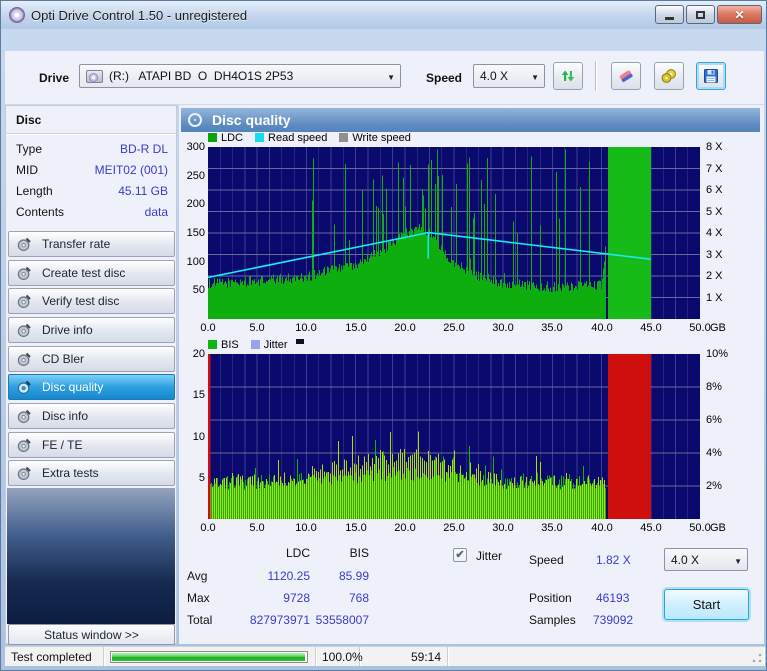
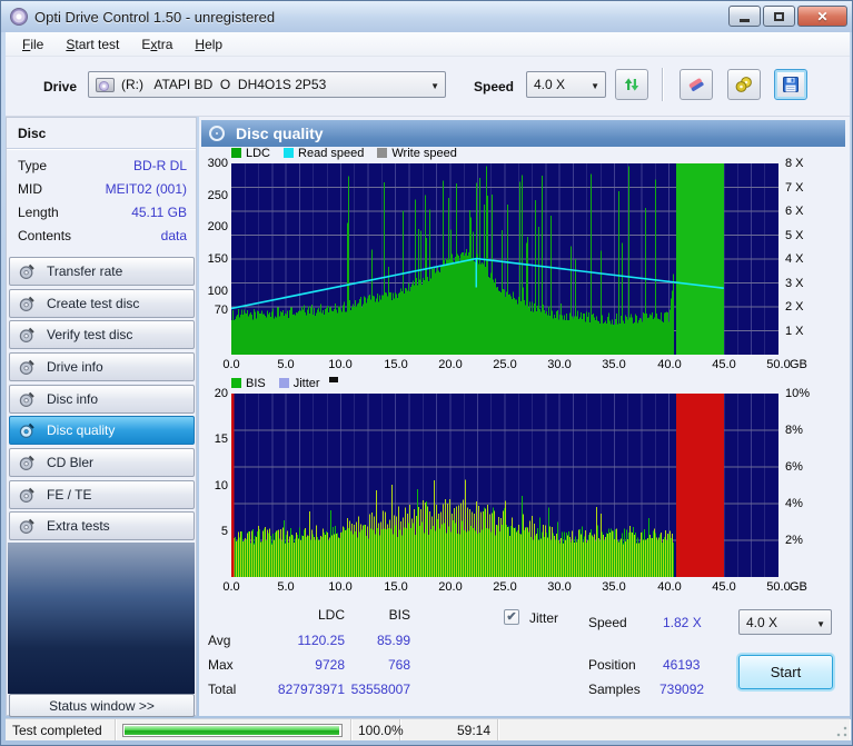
  Opti Drive Control 1.50 - unregistered
  ✕
+ File
+ Start test
+ Extra
+ Help
  Drive
  (R:) ATAPI BD O DH4O1S 2P53
  ▼
  Speed
  4.0 X
  ▼
  Disc
  Type
  BD-R DL
  MID
  MEIT02 (001)
  Length
  45.11 GB
  Contents
  data
  Transfer rate
  Create test disc
  Verify test disc
  Drive info
- CD Bler
+ Disc info
  Disc quality
- Disc info
+ CD Bler
  FE / TE
  Extra tests
  Status window >>
  Disc quality
  LDC
  BIS
  Avg
  1120.25
  85.99
  Max
  9728
  768
  Total
  827973971
  53558007
  ✔
  Jitter
  Speed
  1.82 X
  4.0 X
  ▼
  Position
  46193
  Samples
  739092
  Start
  LDC
  Read speed
  Write speed
  300
  250
  200
  150
  100
- 50
+ 70
  8 X
  7 X
  6 X
  5 X
  4 X
  3 X
  2 X
  1 X
  0.0
  5.0
  10.0
  15.0
  20.0
  25.0
  30.0
  35.0
  40.0
  45.0
  50.0
  GB
  BIS
  Jitter
  20
  15
  10
  5
  10%
  8%
  6%
  4%
  2%
  0.0
  5.0
  10.0
  15.0
  20.0
  25.0
  30.0
  35.0
  40.0
  45.0
  50.0
  GB
  Test completed
  100.0%
  59:14
